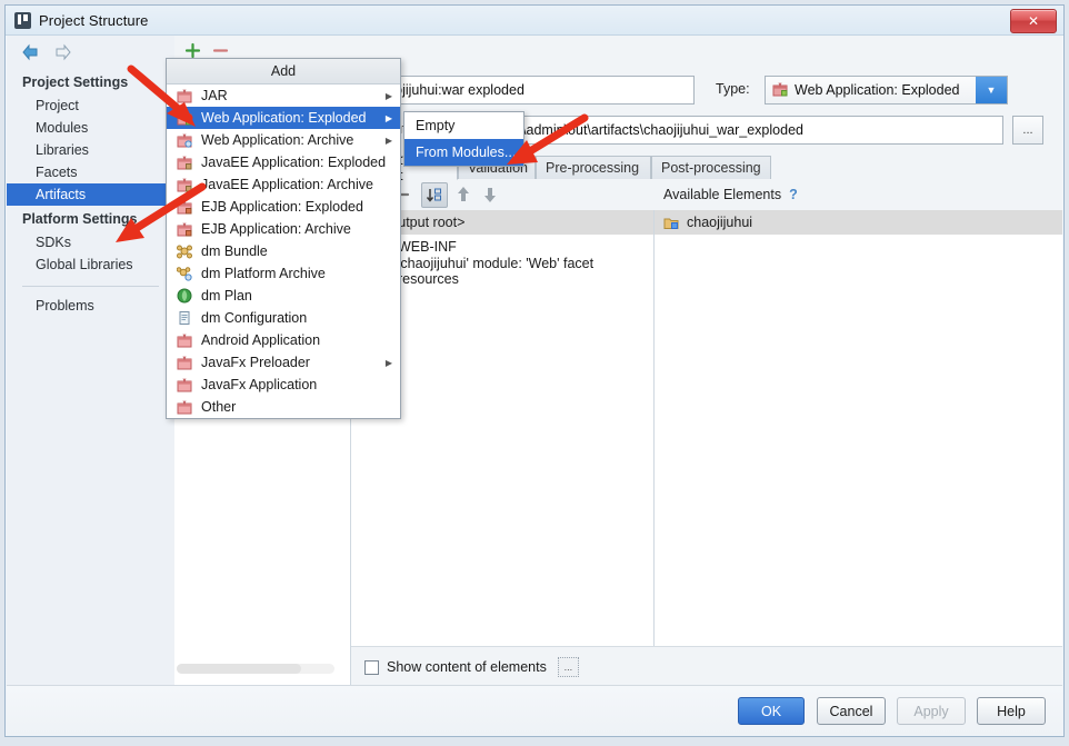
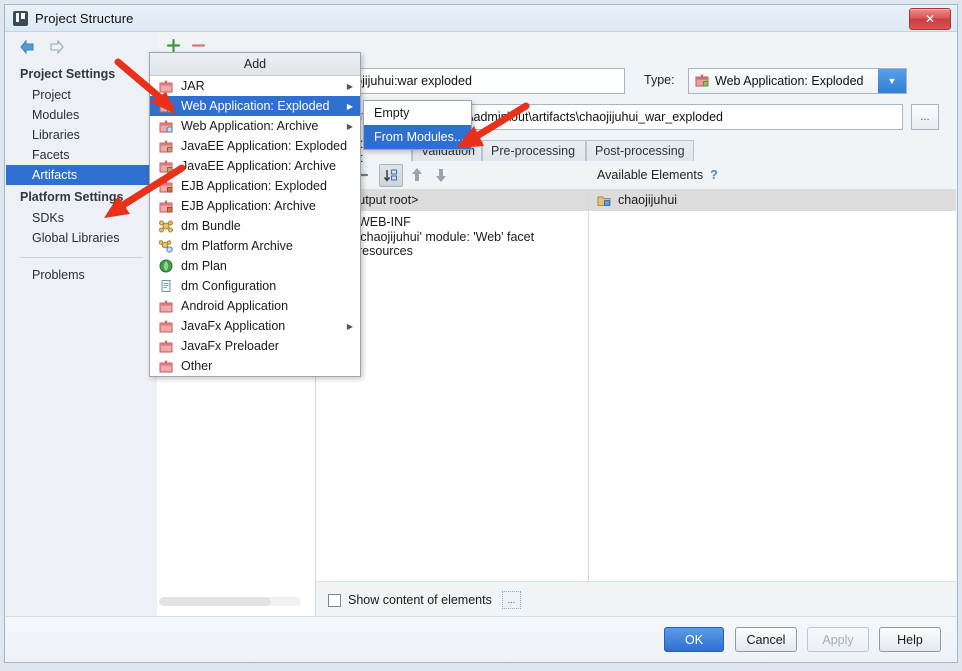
  Project Structure
  ✕
  Project Settings
  Project
  Modules
  Libraries
  Facets
  Artifacts
  Platform Settings
  SDKs
  Global Libraries
  Problems
  jijuhui:war exploded
  Type:
  Web Application: Exploded
  ▼
  ...
  Validation
  Pre-processing
  Post-processing
  utput root>
  WEB-INF
  chaojijuhui' module: 'Web' facet esources
  Available Elements
  ?
  chaojijuhui
  Show content of elements
  ...
  OK
  Cancel
  Apply
  Help
  Add
  JAR
  ▶
  Web Application: Exploded
  ▶
  Web Application: Archive
  ▶
  JavaEE Application: Exploded
  avaEE Application: Archive
  EJB Application: Exploded
  EJB Application: Archive
  dm Bundle
  dm Platform Archive
  dm Plan
  dm Configuration
  Android Application
- JavaFx Preloader
+ JavaFx Application
  ▶
- JavaFx Application
+ JavaFx Preloader
  Other
  Empty
  From Modules...
